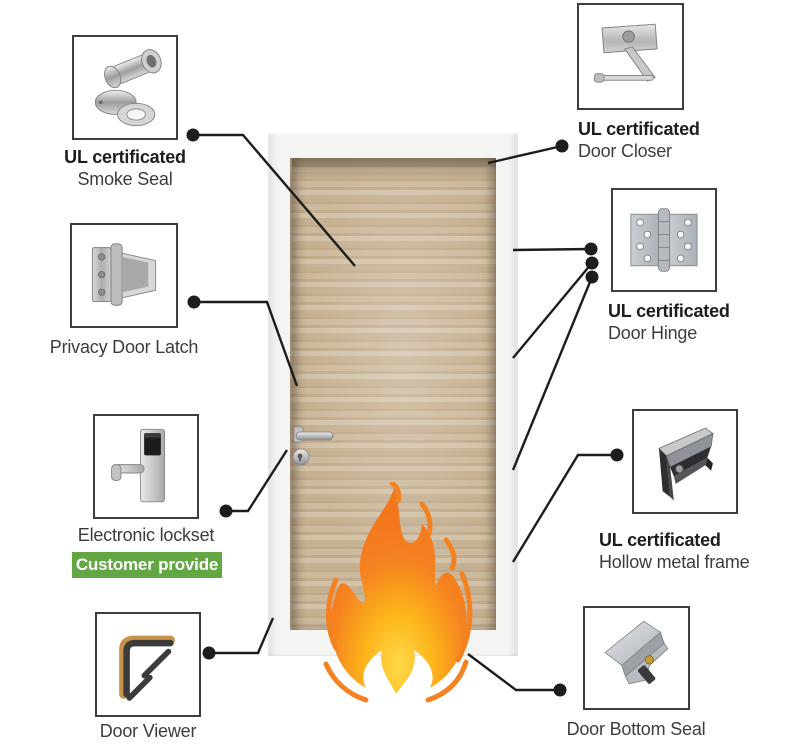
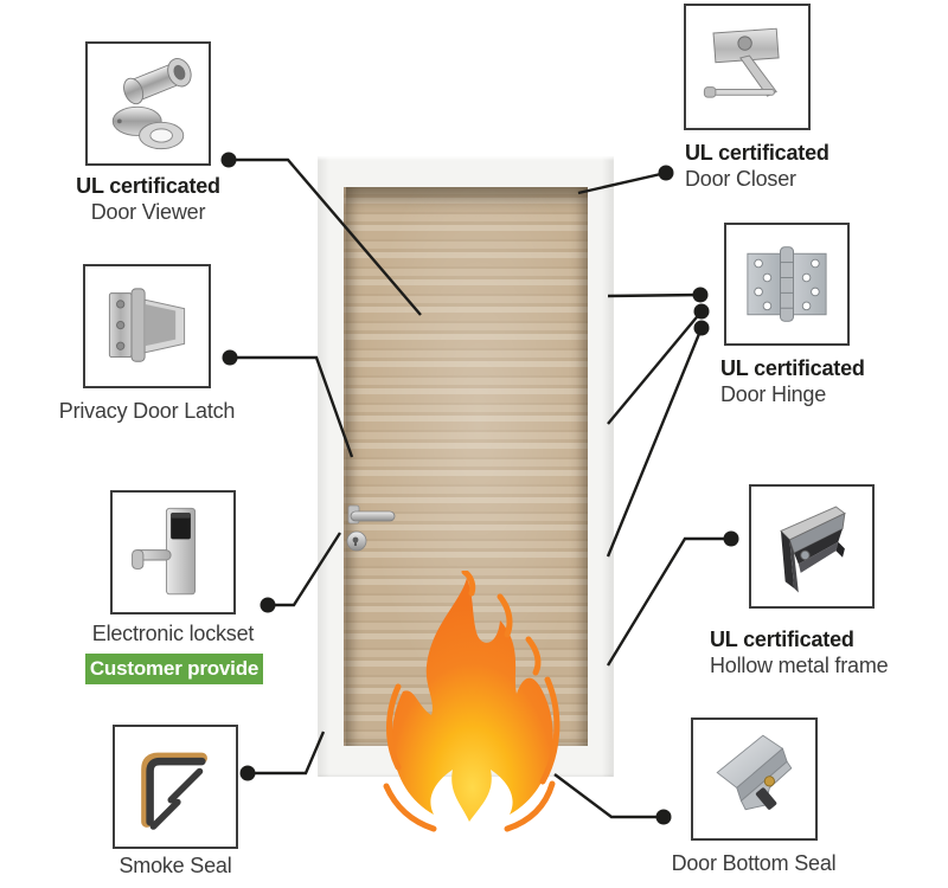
  UL certificated
- Smoke Seal
+ Door Viewer
  Privacy Door Latch
  Electronic lockset
  Customer provide
- Door Viewer
+ Smoke Seal
  UL certificated
  Door Closer
  UL certificated
  Door Hinge
  UL certificated
  Hollow metal frame
  Door Bottom Seal
